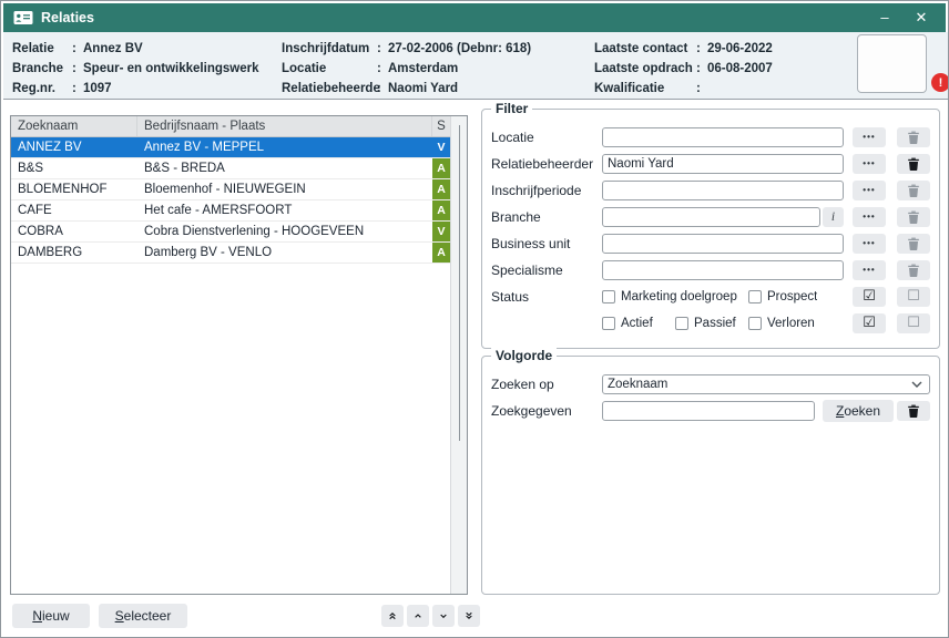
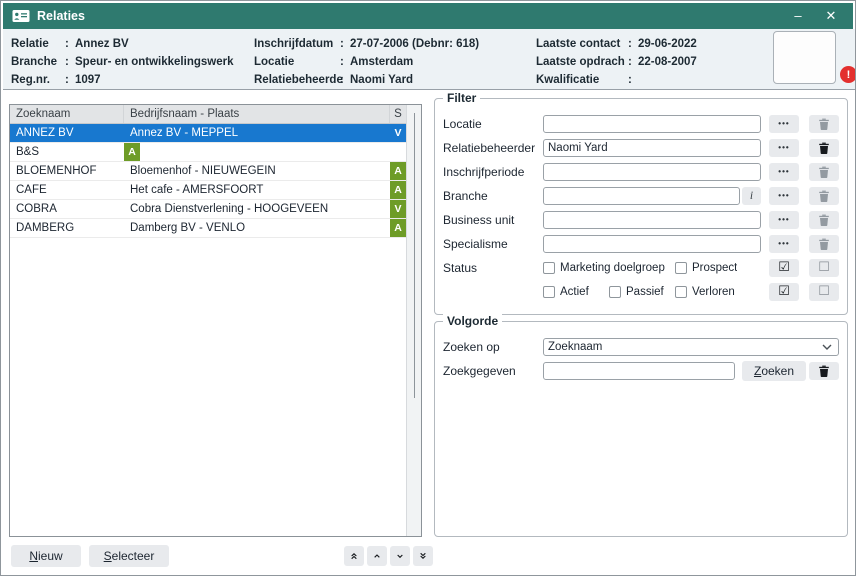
  Relaties
  –
  ✕
  Relatie
  :
  Annez BV
  Branche
  :
  Speur- en ontwikkelingswerk
  Reg.nr.
  :
  1097
  Inschrijfdatum
  :
- 27-02-2006 (Debnr: 618)
+ 27-07-2006 (Debnr: 618)
  Locatie
  :
  Amsterdam
  Relatiebeheerde
  :
  Naomi Yard
  Laatste contact
  :
  29-06-2022
  Laatste opdrach
  :
- 06-08-2007
+ 22-08-2007
  Kwalificatie
  :
  !
  Zoeknaam
  Bedrijfsnaam - Plaats
  S
  ANNEZ BV
  Annez BV - MEPPEL
  V
  B&S
- B&S - BREDA
  A
  BLOEMENHOF
  Bloemenhof - NIEUWEGEIN
  A
  CAFE
  Het cafe - AMERSFOORT
  A
  COBRA
  Cobra Dienstverlening - HOOGEVEEN
  V
  DAMBERG
  Damberg BV - VENLO
  A
  Filter
  Locatie
  •••
  Relatiebeheerder
  Naomi Yard
  •••
  Inschrijfperiode
  •••
  Branche
  i
  •••
  Business unit
  •••
  Specialisme
  •••
  Status
  Marketing doelgroep
  Prospect
  ☑
  ☐
  Actief
  Passief
  Verloren
  ☑
  ☐
  Volgorde
  Zoeken op
  Zoeknaam
  Zoekgegeven
  Z
  oeken
  Nieuw
  Selecteer
